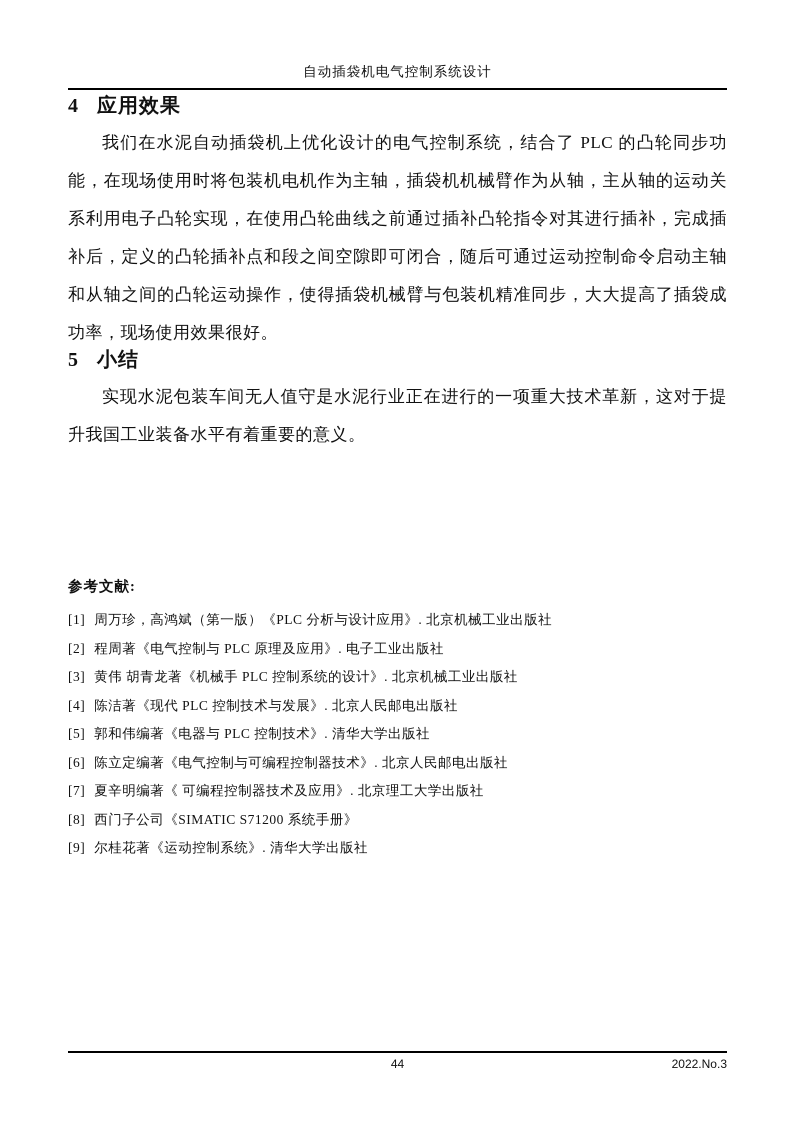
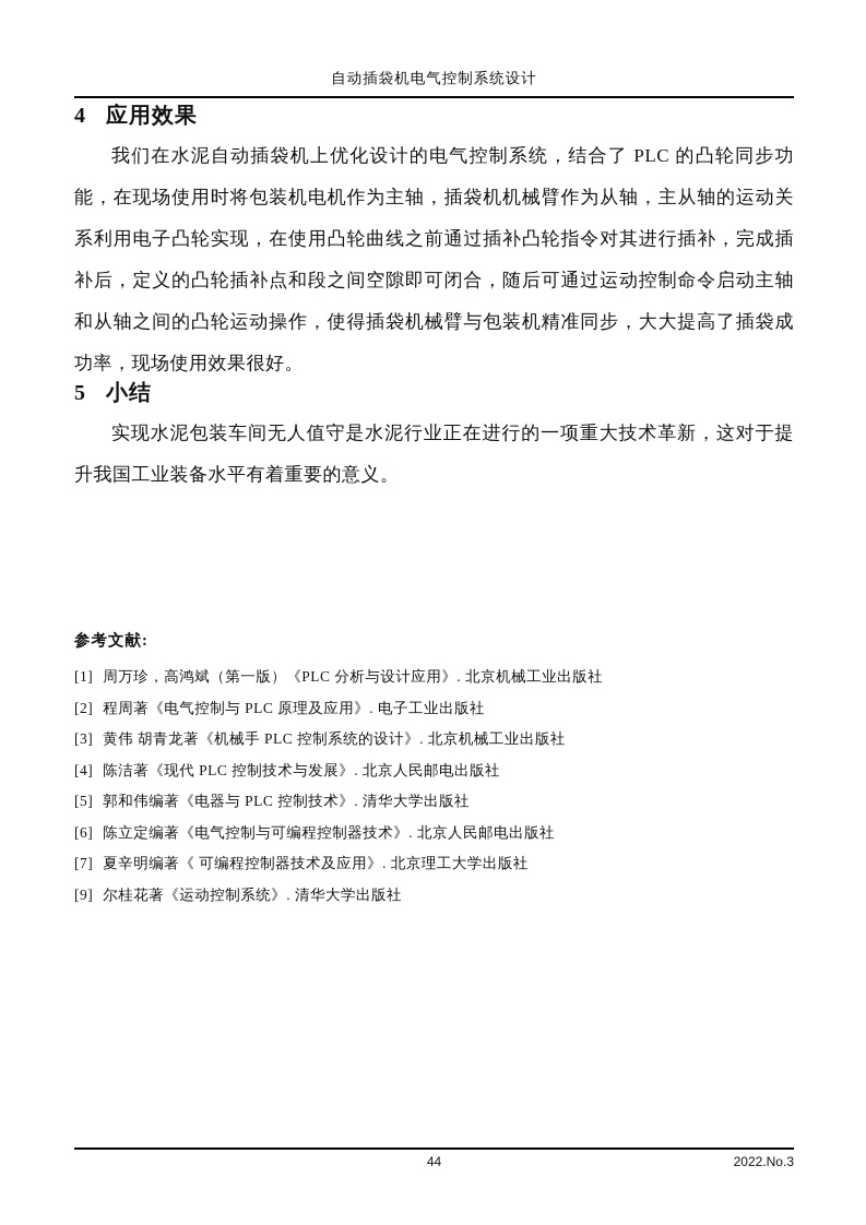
  自动插袋机电气控制系统设计
  4 应用效果
  我们在水泥自动插袋机上优化设计的电气控制系统，结合了 PLC 的凸轮同步功能，在现场使用时将包装机电机作为主轴，插袋机机械臂作为从轴，主从轴的运动关系利用电子凸轮实现，在使用凸轮曲线之前通过插补凸轮指令对其进行插补，完成插补后，定义的凸轮插补点和段之间空隙即可闭合，随后可通过运动控制命令启动主轴和从轴之间的凸轮运动操作，使得插袋机械臂与包装机精准同步，大大提高了插袋成功率，现场使用效果很好。
  5 小结
  实现水泥包装车间无人值守是水泥行业正在进行的一项重大技术革新，这对于提升我国工业装备水平有着重要的意义。
  参考文献:
  [1]
  周万珍，高鸿斌（第一版）《PLC 分析与设计应用》. 北京机械工业出版社
  [2]
  程周著《电气控制与 PLC 原理及应用》. 电子工业出版社
  [3]
  黄伟 胡青龙著《机械手 PLC 控制系统的设计》. 北京机械工业出版社
  [4]
  陈洁著《现代 PLC 控制技术与发展》. 北京人民邮电出版社
  [5]
  郭和伟编著《电器与 PLC 控制技术》. 清华大学出版社
  [6]
  陈立定编著《电气控制与可编程控制器技术》. 北京人民邮电出版社
  [7]
  夏辛明编著《 可编程控制器技术及应用》. 北京理工大学出版社
- [8]
- 西门子公司《SIMATIC S71200 系统手册》
  [9]
  尔桂花著《运动控制系统》. 清华大学出版社
  44
  2022.No.3
